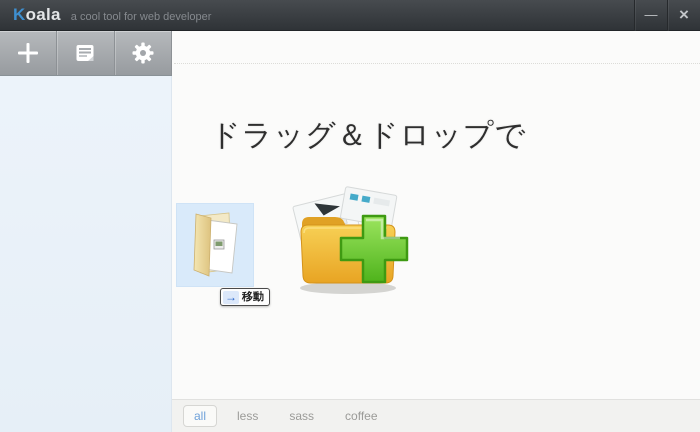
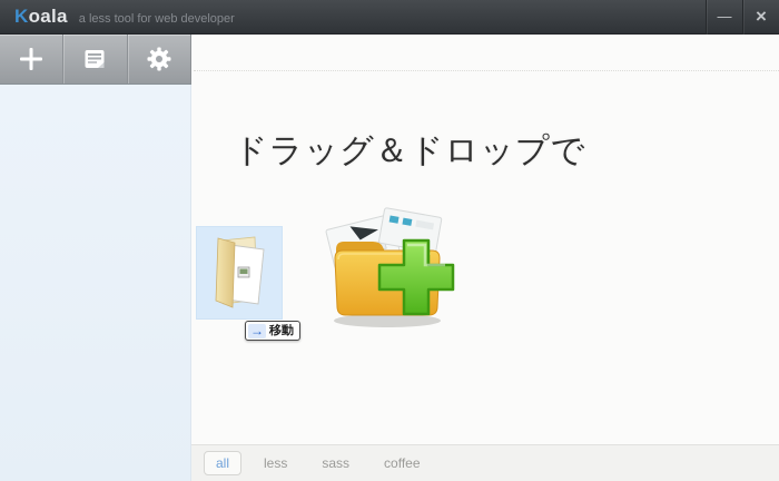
  Koala
- a cool tool for web developer
+ a less tool for web developer
  —
  ×
  ドラッグ＆ドロップで
  →
  移動
  all
  less
  sass
  coffee
